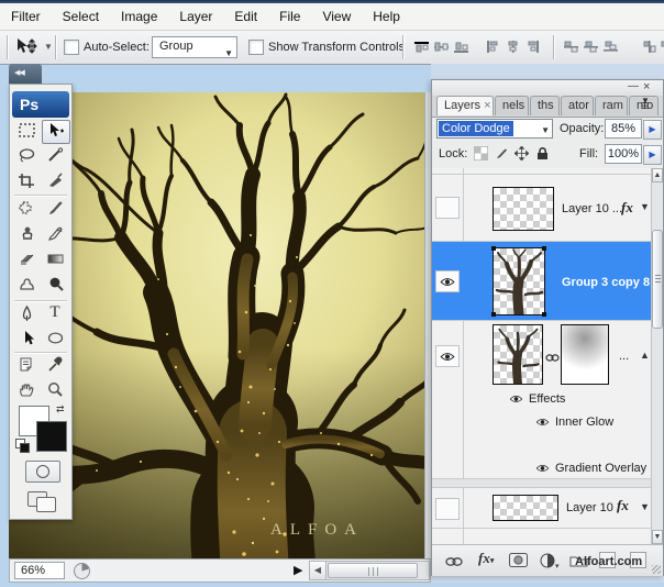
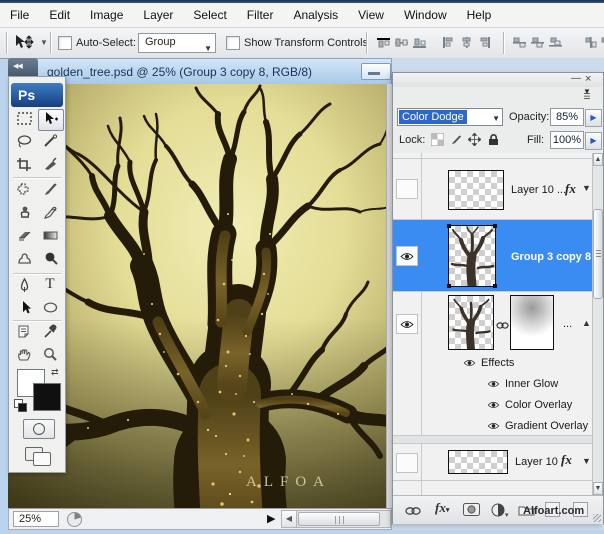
- Filter
+ File
- Select
+ Edit
  Image
  Layer
- Edit
+ Select
- File
+ Filter
+ Analysis
  View
+ Window
  Help
  ▼
  Auto-Select:
  Group
  ▼
  Show Transform Control
+ golden_tree.psd @ 25% (Group 3 copy 8, RGB/8)
  ALFOA
- 66%
+ 25%
  ▶
  ◀
  Ps
  T
  ⇄
  —
  ×
- Layers ×
- nels
- ths
- ator
- ram
- nfo
  ▼
  ☰
  Color Dodge
  ▼
  Opacity:
  85%
  ▶
  Lock:
  Fill:
  100%
  ▶
  Layer 10 ...
  fx
  ▼
  Group 3 copy 8
  ...
  ▲
  Effects
  Inner Glow
+ Color Overlay
  Gradient Overlay
  Layer 10
  fx
  ▼
  fx▾
  Alfoart.com
